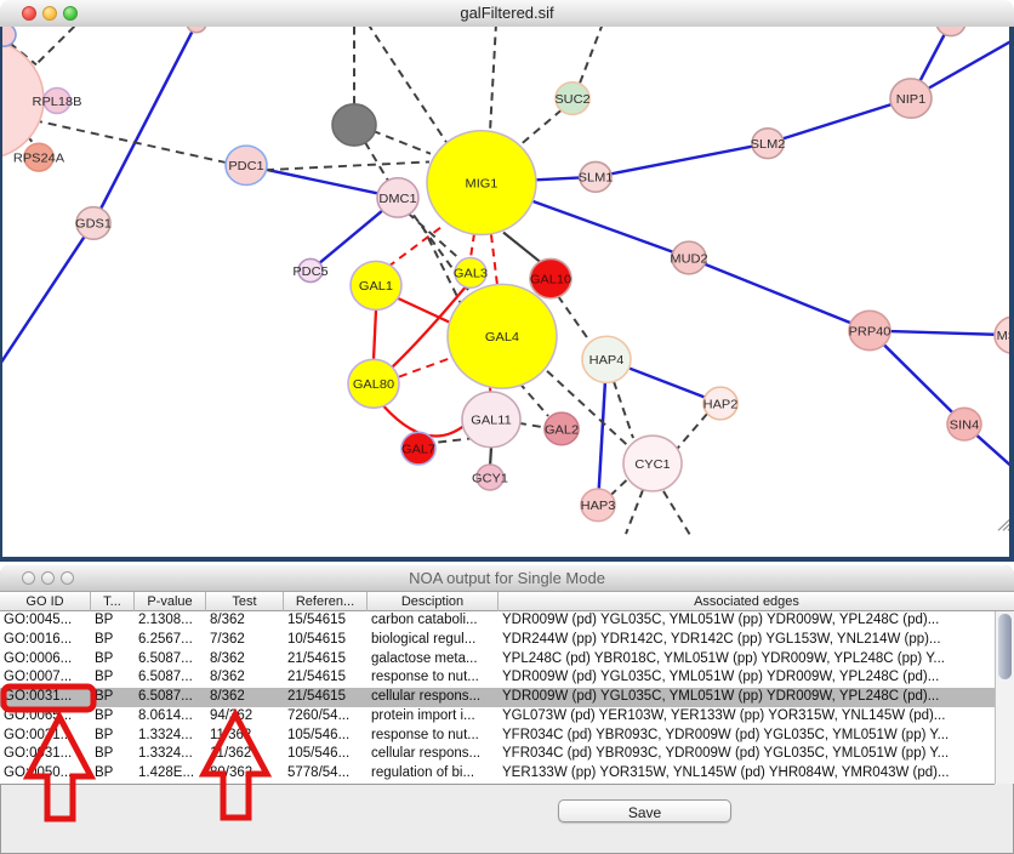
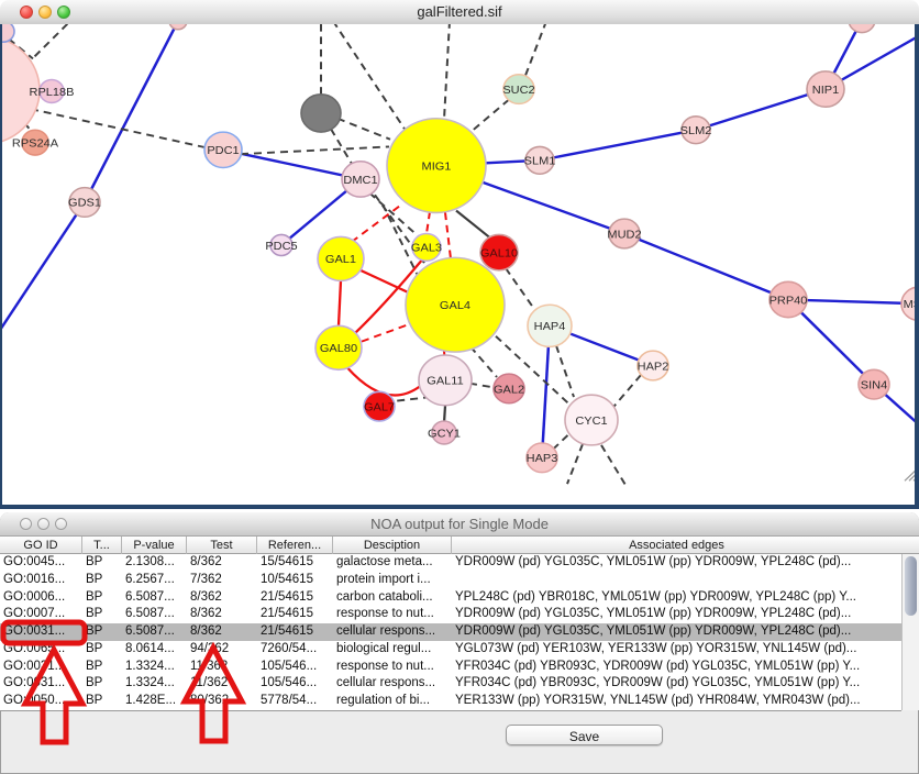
  galFiltered.sif
  RPL18B
  RPS24A
  GDS1
  PDC1
  MIG1
  SUC2
  SLM1
  SLM2
  NIP1
  MUD2
  DMC1
  PDC5
  GAL4
  GAL1
  GAL3
  GAL10
  GAL80
  HAP4
  GAL11
  GAL2
  GAL7
  GCY1
  CYC1
  HAP3
  HAP2
  PRP40
  SIN4
  NOA output for Single Mode
  GO ID
  T...
  P-value
  Test
  Referen...
  Desciption
  Associated edges
  GO:0045...
  BP
  2.1308...
  8/362
  15/54615
- carbon cataboli...
+ galactose meta...
  YDR009W (pd) YGL035C, YML051W (pp) YDR009W, YPL248C (pd)...
  GO:0016...
  BP
  6.2567...
  7/362
  10/54615
- biological regul...
+ protein import i...
- YDR244W (pp) YDR142C, YDR142C (pp) YGL153W, YNL214W (pp)...
  GO:0006...
  BP
  6.5087...
  8/362
  21/54615
- galactose meta...
+ carbon cataboli...
  YPL248C (pd) YBR018C, YML051W (pp) YDR009W, YPL248C (pp) Y...
  GO:0007...
  BP
  6.5087...
  8/362
  21/54615
  response to nut...
  YDR009W (pd) YGL035C, YML051W (pp) YDR009W, YPL248C (pd)...
  GO:0031...
  BP
  6.5087...
  8/362
  21/54615
  cellular respons...
  YDR009W (pd) YGL035C, YML051W (pp) YDR009W, YPL248C (pd)...
  GO:0065...
  BP
  8.0614...
  94/62
  7260/54...
- protein import i...
+ biological regul...
  YGL073W (pd) YER103W, YER133W (pp) YOR315W, YNL145W (pd)...
  GO:001.
  BP
  1.3324...
  105/546...
  response to nut...
  YFR034C (pd) YBR093C, YDR009W (pd) YGL035C, YML051W (pp) Y...
  GO:031...
  BP
  1.3324...
  1/362
  105/546...
  cellular respons...
  YFR034C (pd) YBR093C, YDR009W (pd) YGL035C, YML051W (pp) Y...
  GO050...
  BP
  1.428E...
  5778/54...
  regulation of bi...
  YER133W (pp) YOR315W, YNL145W (pd) YHR084W, YMR043W (pd)...
  Save
